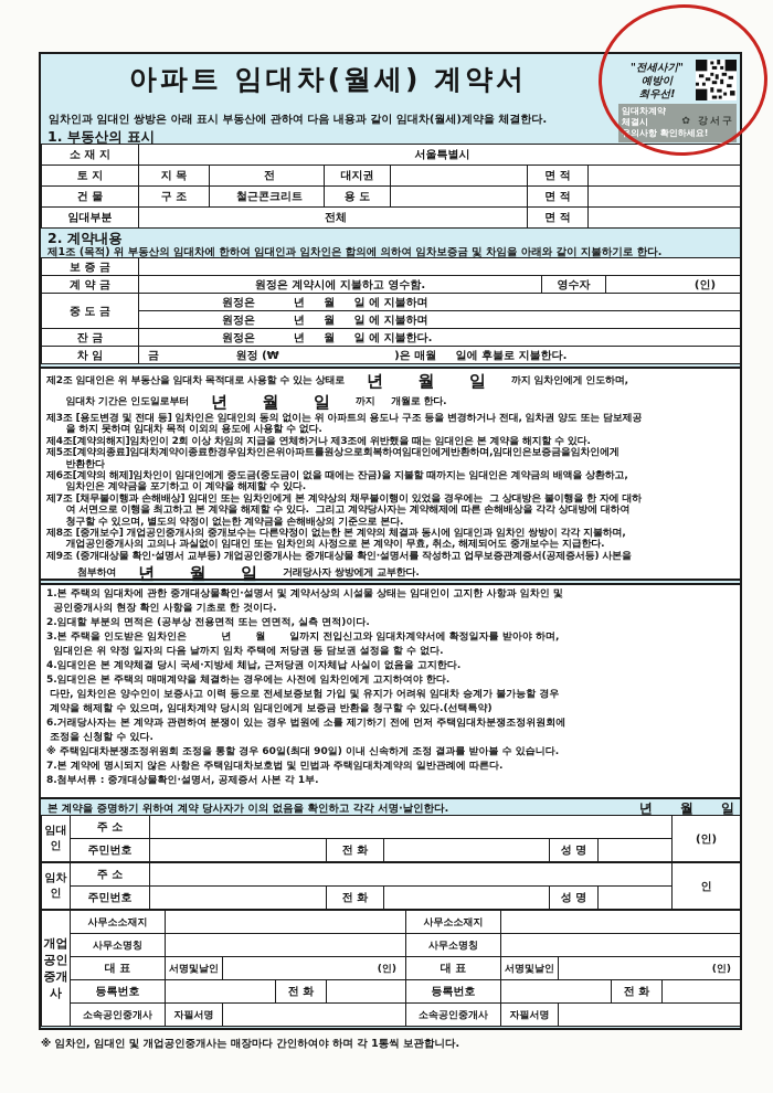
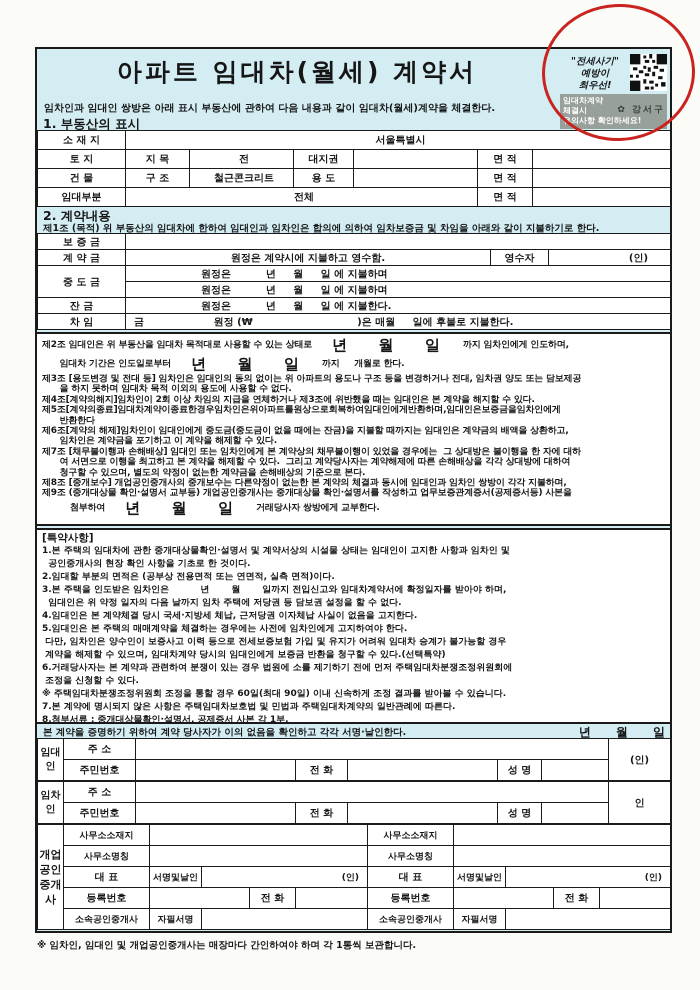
  아파트 임대차(월세) 계약서
  "전세사기"
  예방이
  최우선!
  임대차계약
  체결시
  유의사항 확인하세요!
  ✿ 강서구
  임차인과 임대인 쌍방은 아래 표시 부동산에 관하여 다음 내용과 같이 임대차(월세)계약을 체결한다.
  1. 부동산의 표시
  소 재 지	서울특별시
  토 지	지 목	전	대지권		면 적
  건 물	구 조	철근콘크리트	용 도		면 적
  임대부분	전체	면 적
  2. 계약내용
  제1조 (목적) 위 부동산의 임대차에 한하여 임대인과 임차인은 합의에 의하여 임차보증금 및 차임을 아래와 같이 지불하기로 한다.
  보 증 금
  계 약 금	원정은 계약시에 지불하고 영수함.	영수자	(인)
  중 도 금	원정은 년 월 일 에 지불하며
  원정은 년 월 일 에 지불하며
  잔 금	원정은 년 월 일 에 지불한다.
  차 임	금 원정 (₩ )은 매월 일에 후불로 지불한다.
  제2조 임대인은 위 부동산을 임대차 목적대로 사용할 수 있는 상태로
  년 월 일
  까지 임차인에게 인도하며,
  임대차 기간은 인도일로부터
  년 월 일
  까지 개월로 한다.
  제3조 [용도변경 및 전대 등] 임차인은 임대인의 동의 없이는 위 아파트의 용도나 구조 등을 변경하거나 전대, 임차권 양도 또는 담보제공
  을 하지 못하며 임대차 목적 이외의 용도에 사용할 수 없다.
  제4조[계약의해지]임차인이 2회 이상 차임의 지급을 연체하거나 제3조에 위반했을 때는 임대인은 본 계약을 해지할 수 있다.
  제5조[계약의종료]임대차계약이종료한경우임차인은위아파트를원상으로회복하여임대인에게반환하며,임대인은보증금을임차인에게
  반환한다
  제6조[계약의 해제]임차인이 임대인에게 중도금(중도금이 없을 때에는 잔금)을 지불할 때까지는 임대인은 계약금의 배액을 상환하고,
  임차인은 계약금을 포기하고 이 계약을 해제할 수 있다.
  제7조 [채무불이행과 손해배상] 임대인 또는 임차인에게 본 계약상의 채무불이행이 있었을 경우에는 그 상대방은 불이행을 한 자에 대하
  여 서면으로 이행을 최고하고 본 계약을 해제할 수 있다. 그리고 계약당사자는 계약해제에 따른 손해배상을 각각 상대방에 대하여
  청구할 수 있으며, 별도의 약정이 없는한 계약금을 손해배상의 기준으로 본다.
  제8조 [중개보수] 개업공인중개사의 중개보수는 다른약정이 없는한 본 계약의 체결과 동시에 임대인과 임차인 쌍방이 각각 지불하며,
- 개업공인중개사의 고의나 과실없이 임대인 또는 임차인의 사정으로 본 계약이 무효, 취소, 해제되어도 중개보수는 지급한다.
  제9조 (중개대상물 확인·설명서 교부등) 개업공인중개사는 중개대상물 확인·설명서를 작성하고 업무보증관계증서(공제증서등) 사본을
  첨부하여
  년 월 일
  거래당사자 쌍방에게 교부한다.
+ [특약사항]
  1.본 주택의 임대차에 관한 중개대상물확인·설명서 및 계약서상의 시설물 상태는 임대인이 고지한 사항과 임차인 및
  공인중개사의 현장 확인 사항을 기초로 한 것이다.
  2.임대할 부분의 면적은 (공부상 전용면적 또는 연면적, 실측 면적)이다.
  3.본 주택을 인도받은 임차인은 년 월 일까지 전입신고와 임대차계약서에 확정일자를 받아야 하며,
  임대인은 위 약정 일자의 다음 날까지 임차 주택에 저당권 등 담보권 설정을 할 수 없다.
  4.임대인은 본 계약체결 당시 국세·지방세 체납, 근저당권 이자체납 사실이 없음을 고지한다.
  5.임대인은 본 주택의 매매계약을 체결하는 경우에는 사전에 임차인에게 고지하여야 한다.
  다만, 임차인은 양수인이 보증사고 이력 등으로 전세보증보험 가입 및 유지가 어려워 임대차 승계가 불가능할 경우
  계약을 해제할 수 있으며, 임대차계약 당시의 임대인에게 보증금 반환을 청구할 수 있다.(선택특약)
  6.거래당사자는 본 계약과 관련하여 분쟁이 있는 경우 법원에 소를 제기하기 전에 먼저 주택임대차분쟁조정위원회에
  조정을 신청할 수 있다.
  ※ 주택임대차분쟁조정위원회 조정을 통할 경우 60일(최대 90일) 이내 신속하게 조정 결과를 받아볼 수 있습니다.
  7.본 계약에 명시되지 않은 사항은 주택임대차보호법 및 민법과 주택임대차계약의 일반관례에 따른다.
  8.첨부서류 : 중개대상물확인·설명서, 공제증서 사본 각 1부.
  본 계약을 증명하기 위하여 계약 당사자가 이의 없음을 확인하고 각각 서명·날인한다.
  년 월 일
  임대인	주 소		(인)
  주민번호		전 화		성 명
  임차인	주 소		인
  주민번호		전 화		성 명
  개업공인중개사	사무소소재지		사무소소재지
  사무소명칭		사무소명칭
  대 표	서명및날인	(인)	대 표	서명및날인	(인)
  등록번호		전 화		등록번호		전 화
  소속공인중개사	자필서명		소속공인중개사	자필서명
  ※ 임차인, 임대인 및 개업공인중개사는 매장마다 간인하여야 하며 각 1통씩 보관합니다.
